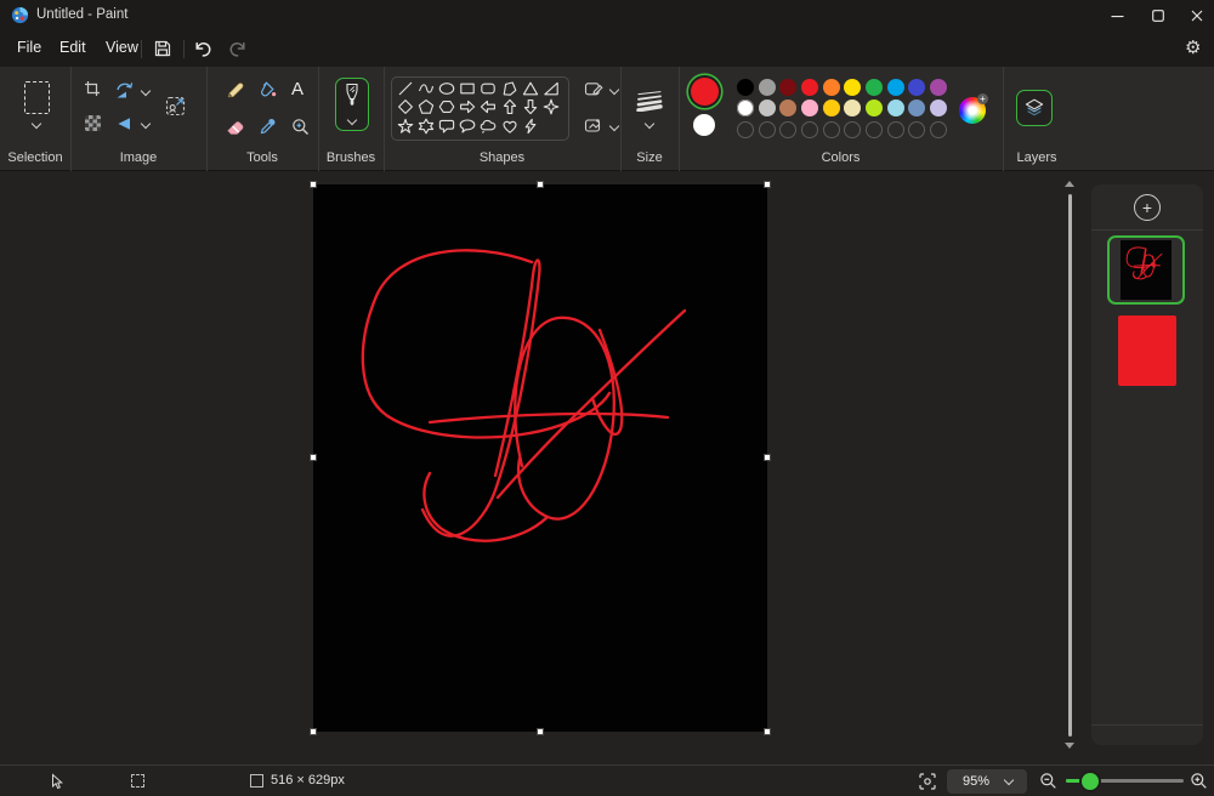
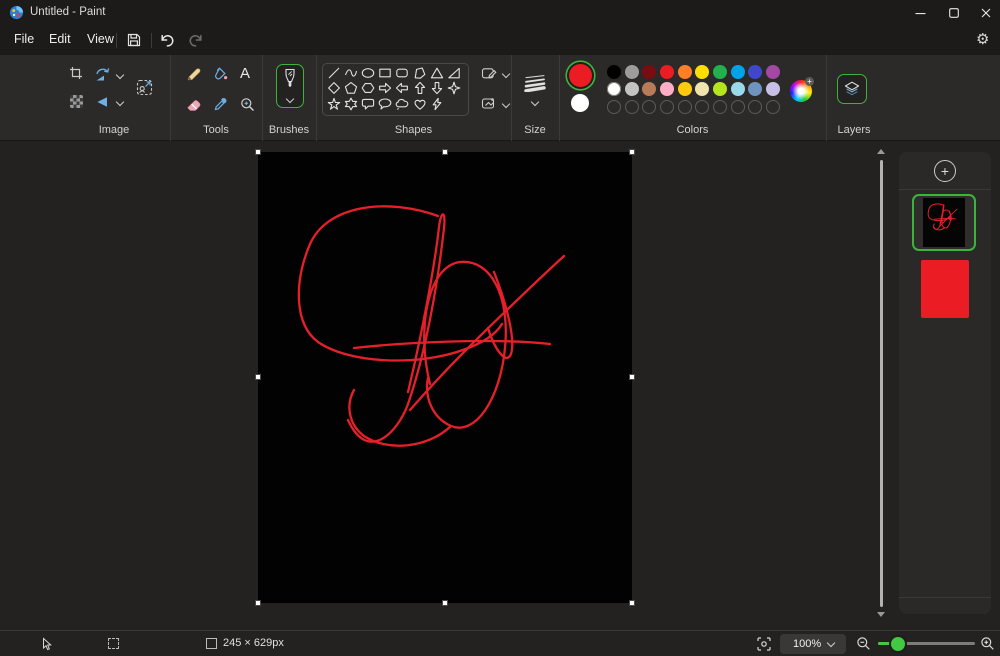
  Untitled - Paint
  File
  Edit
  View
  ⚙
- Selection
  Image
  A
  Tools
  Brushes
  Shapes
  Size
  +
  Colors
  Layers
  +
- 516 × 629px
+ 245 × 629px
- 95%
+ 100%
